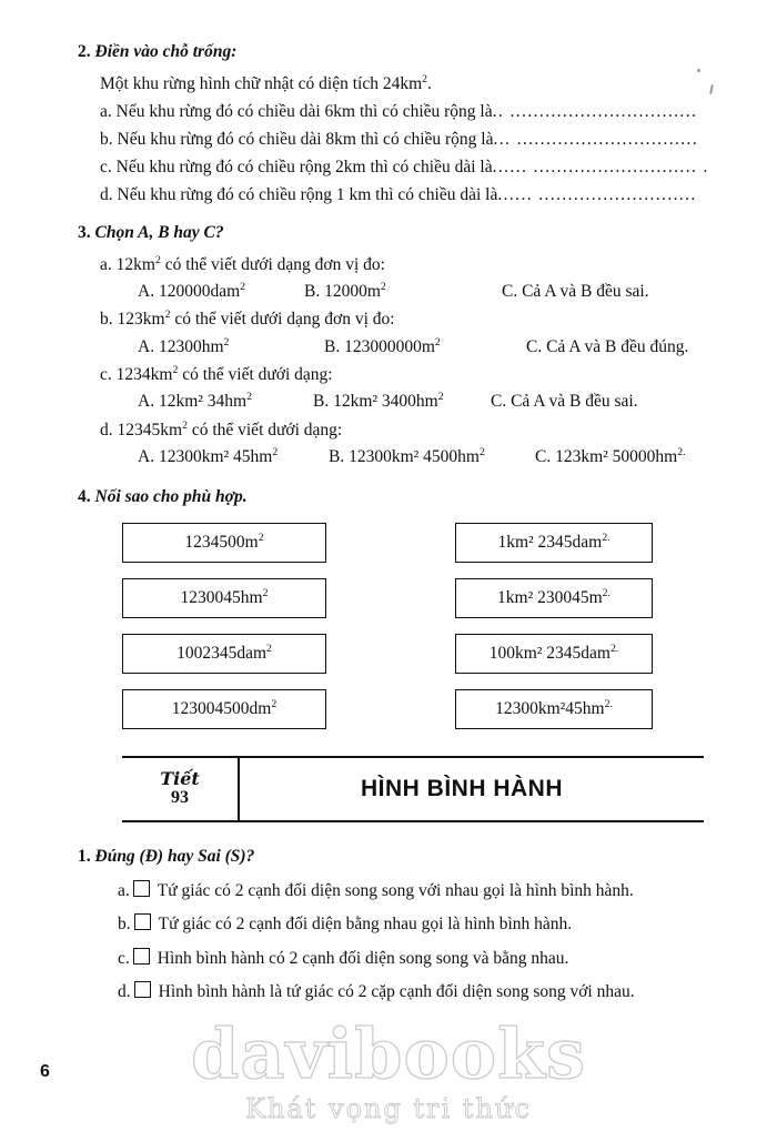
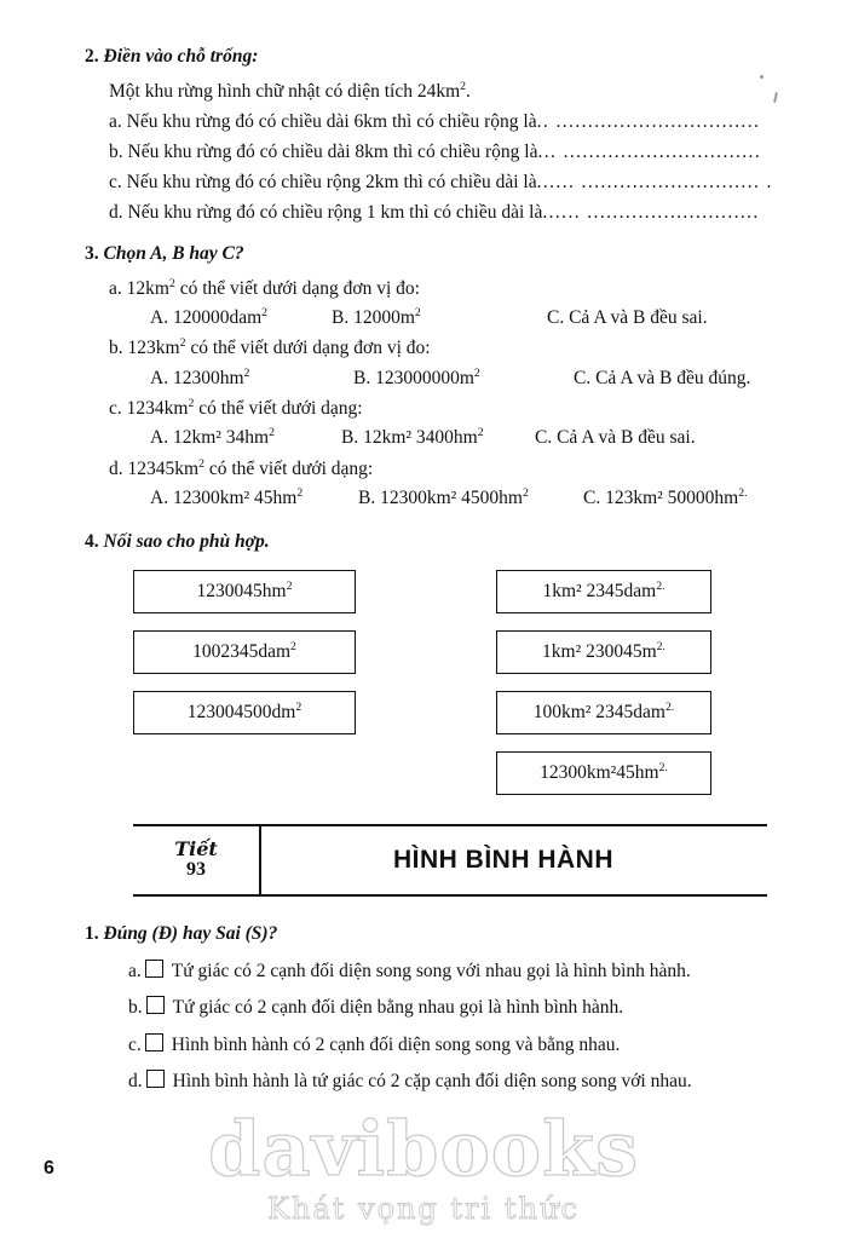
  2. Điền vào chỗ trống:
  Một khu rừng hình chữ nhật có diện tích 24km2.
  a. Nếu khu rừng đó có chiều dài 6km thì có chiều rộng là.. ................................
  b. Nếu khu rừng đó có chiều dài 8km thì có chiều rộng là... ...............................
  c. Nếu khu rừng đó có chiều rộng 2km thì có chiều dài là...... ............................ .
  d. Nếu khu rừng đó có chiều rộng 1 km thì có chiều dài là...... ...........................
  3. Chọn A, B hay C?
  a. 12km2 có thể viết dưới dạng đơn vị đo:
  A. 120000dam2
  B. 12000m2
  C. Cả A và B đều sai.
  b. 123km2 có thể viết dưới dạng đơn vị đo:
  A. 12300hm2
  B. 123000000m2
  C. Cả A và B đều đúng.
  c. 1234km2 có thể viết dưới dạng:
  A. 12km² 34hm2
  B. 12km² 3400hm2
  C. Cả A và B đều sai.
  d. 12345km2 có thể viết dưới dạng:
  A. 12300km² 45hm2
  B. 12300km² 4500hm2
  C. 123km² 50000hm2.
  4. Nối sao cho phù hợp.
- 1234500m2
  1230045hm2
  1002345dam2
  123004500dm2
  1km² 2345dam2.
  1km² 230045m2.
  100km² 2345dam2.
  12300km²45hm2.
  Tiết
  93
  HÌNH BÌNH HÀNH
  1. Đúng (Đ) hay Sai (S)?
  a. Tứ giác có 2 cạnh đối diện song song với nhau gọi là hình bình hành.
  b. Tứ giác có 2 cạnh đối diện bằng nhau gọi là hình bình hành.
  c. Hình bình hành có 2 cạnh đối diện song song và bằng nhau.
  d. Hình bình hành là tứ giác có 2 cặp cạnh đối diện song song với nhau.
  6
  davibooks
  Khát vọng tri thức
